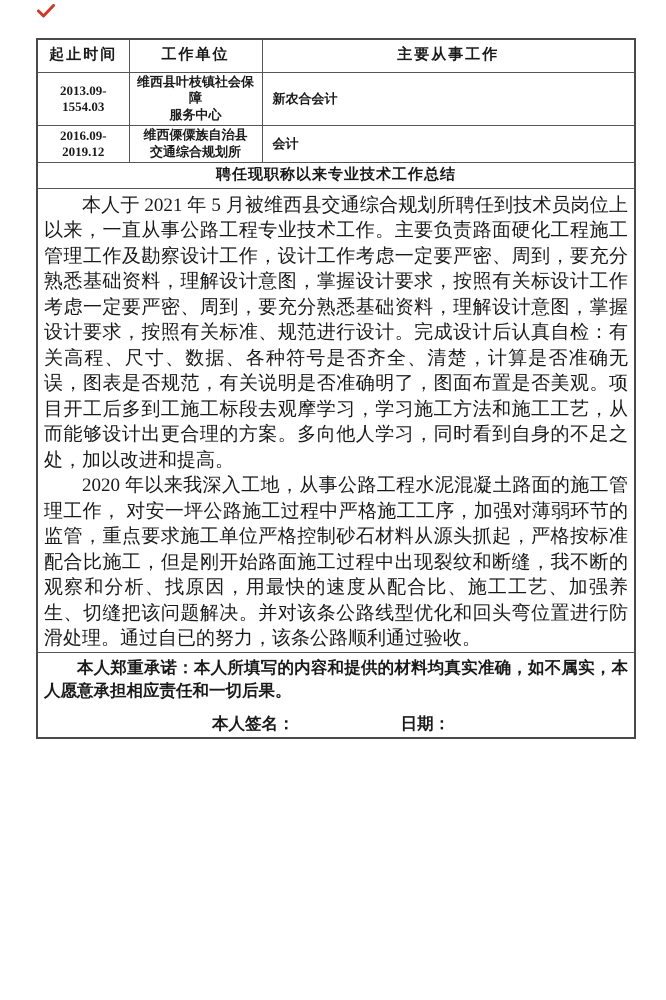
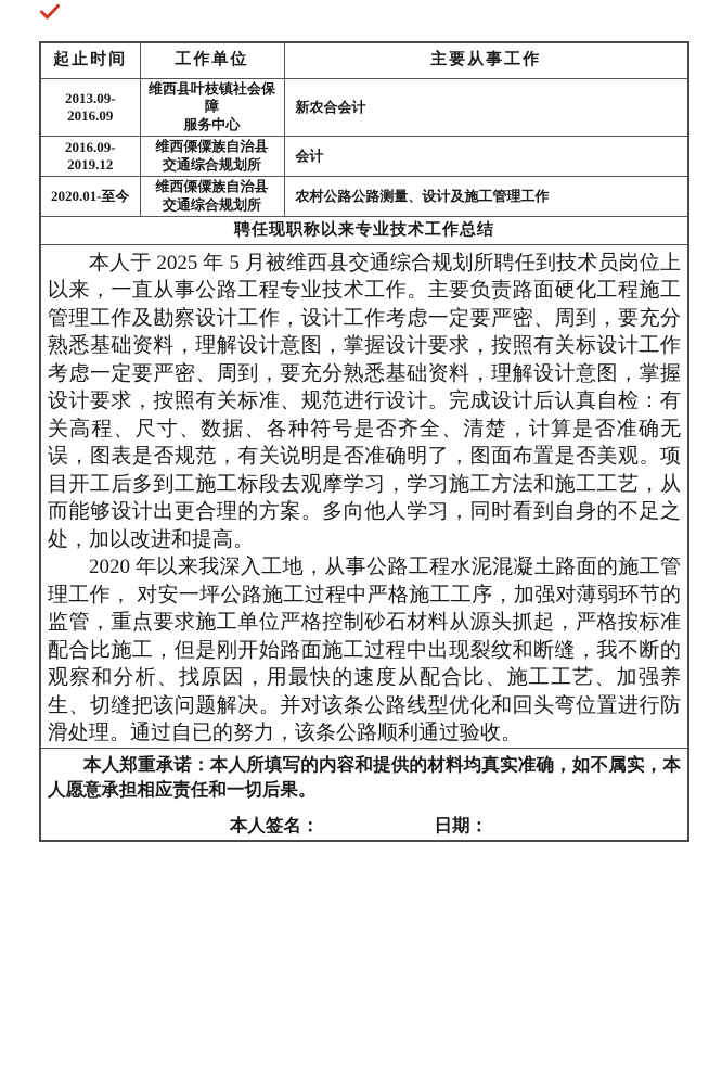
  起止时间	工作单位	主要从事工作
- 2013.09-1554.03	维西县叶枝镇社会保障 服务中心	新农合会计
+ 2013.09-2016.09	维西县叶枝镇社会保障 服务中心	新农合会计
  2016.09-2019.12	维西傈僳族自治县 交通综合规划所	会计
+ 2020.01-至今	维西傈僳族自治县 交通综合规划所	农村公路公路测量、设计及施工管理工作
  聘任现职称以来专业技术工作总结
- 本人于 2021 年 5 月被维西县交通综合规划所聘任到技术员岗位上以来，一直从事公路工程专业技术工作。主要负责路面硬化工程施工管理工作及勘察设计工作，设计工作考虑一定要严密、周到，要充分熟悉基础资料，理解设计意图，掌握设计要求，按照有关标设计工作考虑一定要严密、周到，要充分熟悉基础资料，理解设计意图，掌握设计要求，按照有关标准、规范进行设计。完成设计后认真自检：有关高程、尺寸、数据、各种符号是否齐全、清楚，计算是否准确无误，图表是否规范，有关说明是否准确明了，图面布置是否美观。项目开工后多到工施工标段去观摩学习，学习施工方法和施工工艺，从而能够设计出更合理的方案。多向他人学习，同时看到自身的不足之处，加以改进和提高。 2020 年以来我深入工地，从事公路工程水泥混凝土路面的施工管理工作， 对安一坪公路施工过程中严格施工工序，加强对薄弱环节的监管，重点要求施工单位严格控制砂石材料从源头抓起，严格按标准配合比施工，但是刚开始路面施工过程中出现裂纹和断缝，我不断的观察和分析、找原因，用最快的速度从配合比、施工工艺、加强养生、切缝把该问题解决。并对该条公路线型优化和回头弯位置进行防滑处理。通过自已的努力，该条公路顺利通过验收。
+ 本人于 2025 年 5 月被维西县交通综合规划所聘任到技术员岗位上以来，一直从事公路工程专业技术工作。主要负责路面硬化工程施工管理工作及勘察设计工作，设计工作考虑一定要严密、周到，要充分熟悉基础资料，理解设计意图，掌握设计要求，按照有关标设计工作考虑一定要严密、周到，要充分熟悉基础资料，理解设计意图，掌握设计要求，按照有关标准、规范进行设计。完成设计后认真自检：有关高程、尺寸、数据、各种符号是否齐全、清楚，计算是否准确无误，图表是否规范，有关说明是否准确明了，图面布置是否美观。项目开工后多到工施工标段去观摩学习，学习施工方法和施工工艺，从而能够设计出更合理的方案。多向他人学习，同时看到自身的不足之处，加以改进和提高。 2020 年以来我深入工地，从事公路工程水泥混凝土路面的施工管理工作， 对安一坪公路施工过程中严格施工工序，加强对薄弱环节的监管，重点要求施工单位严格控制砂石材料从源头抓起，严格按标准配合比施工，但是刚开始路面施工过程中出现裂纹和断缝，我不断的观察和分析、找原因，用最快的速度从配合比、施工工艺、加强养生、切缝把该问题解决。并对该条公路线型优化和回头弯位置进行防滑处理。通过自已的努力，该条公路顺利通过验收。
  本人郑重承诺：本人所填写的内容和提供的材料均真实准确，如不属实，本人愿意承担相应责任和一切后果。 本人签名： 日期：
